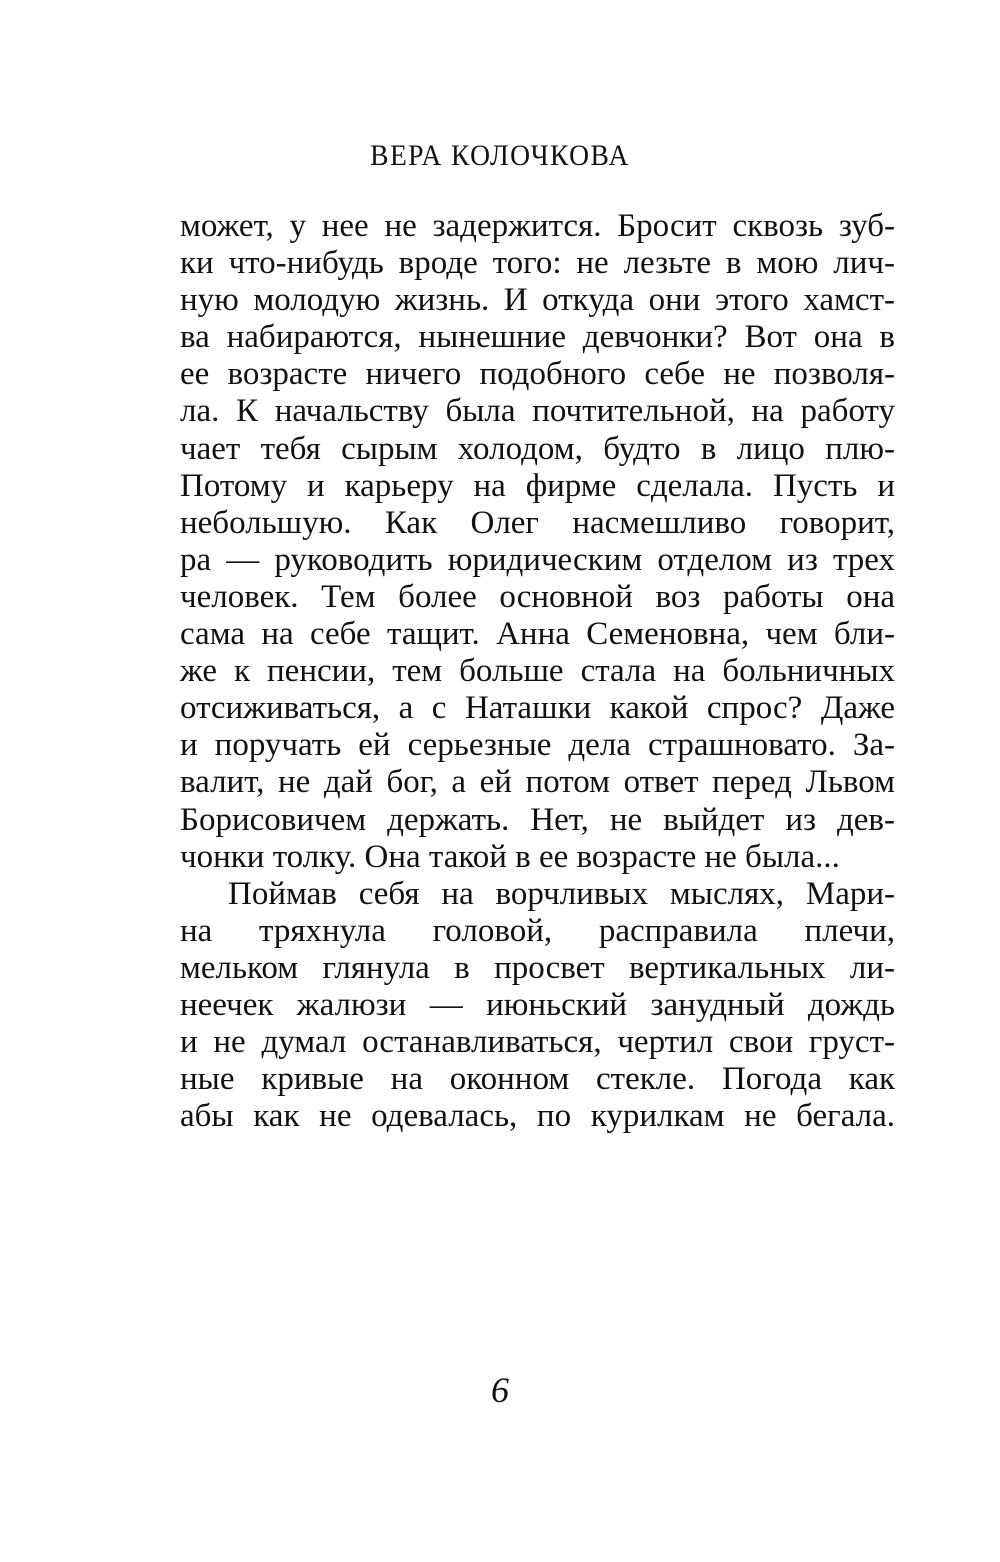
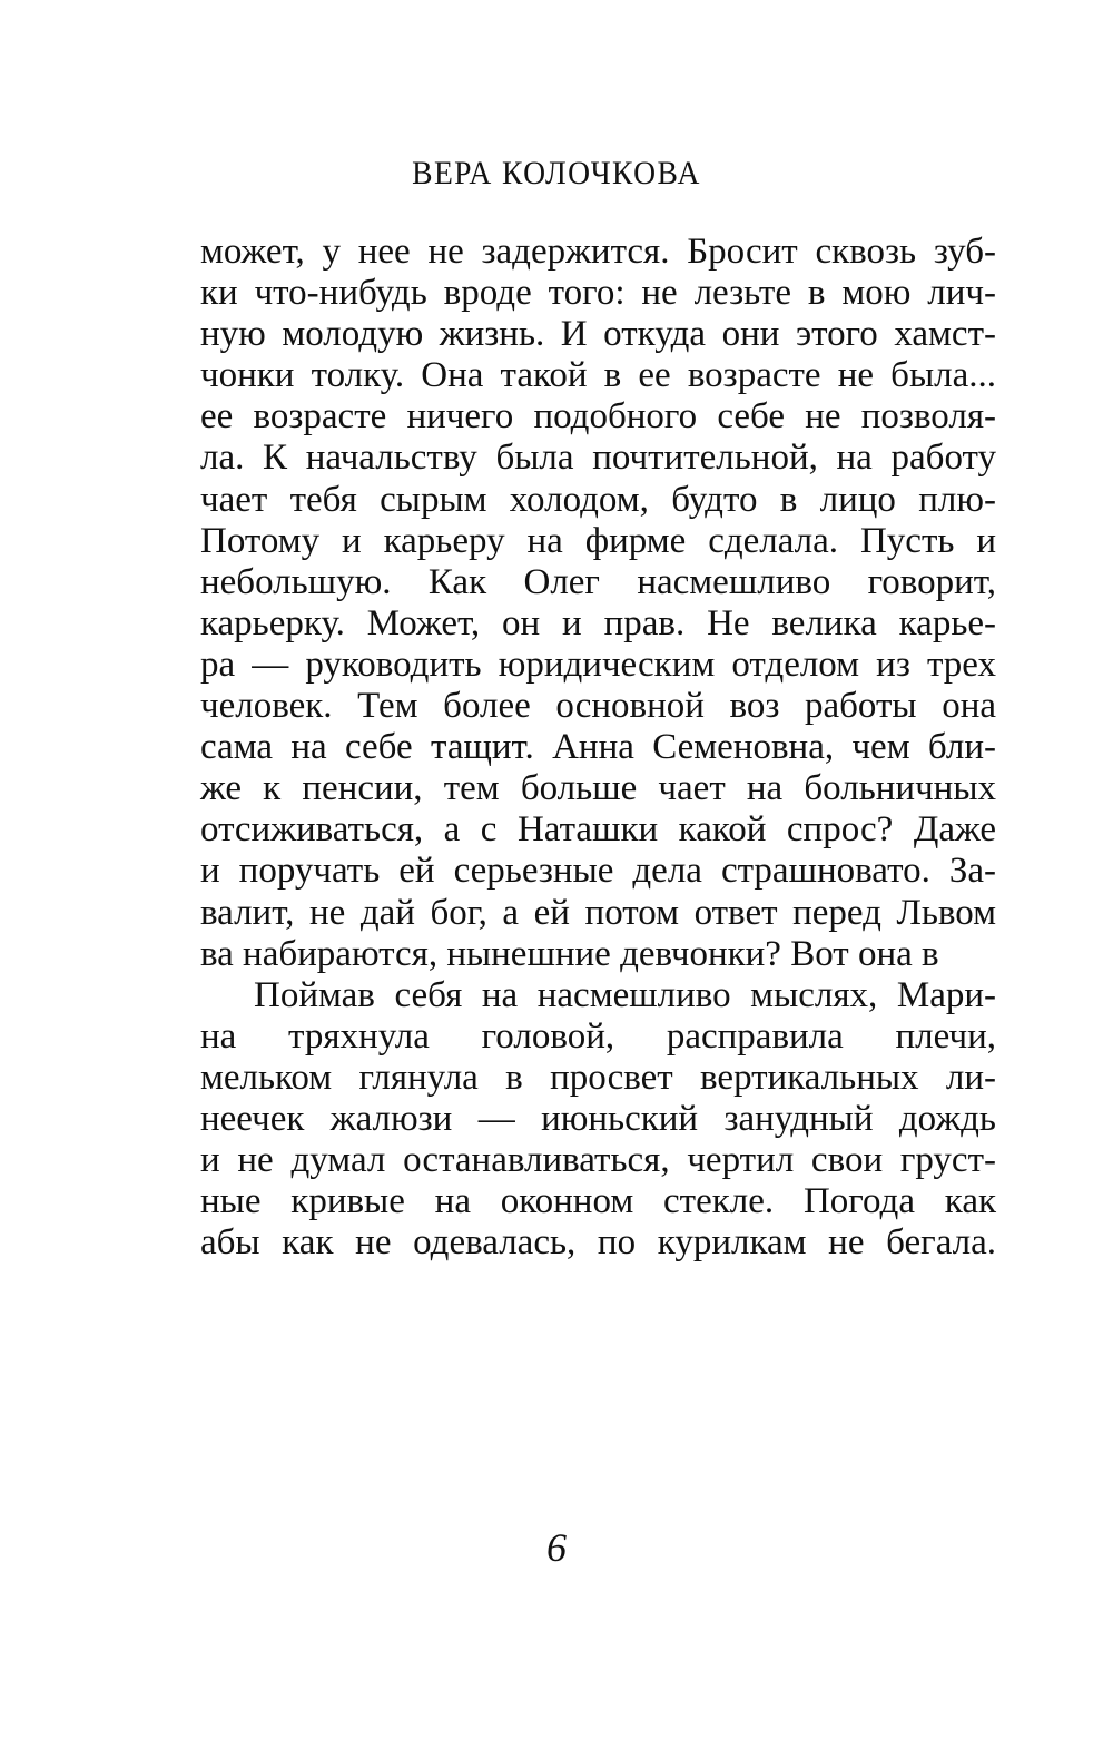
  ВЕРА КОЛОЧКОВА
  может, у нее не задержится. Бросит сквозь зуб-
  ки что-нибудь вроде того: не лезьте в мою лич-
  ную молодую жизнь. И откуда они этого хамст-
- ва набираются, нынешние девчонки? Вот она в
+ чонки толку. Она такой в ее возрасте не была...
  ее возрасте ничего подобного себе не позволя-
  ла. К начальству была почтительной, на работу
  чает тебя сырым холодом, будто в лицо плю-
  Потому и карьеру на фирме сделала. Пусть и
  небольшую. Как Олег насмешливо говорит,
+ карьерку. Может, он и прав. Не велика карье-
  ра — руководить юридическим отделом из трех
  человек. Тем более основной воз работы она
  сама на себе тащит. Анна Семеновна, чем бли-
- же к пенсии, тем больше стала на больничных
+ же к пенсии, тем больше чает на больничных
  отсиживаться, а с Наташки какой спрос? Даже
  и поручать ей серьезные дела страшновато. За-
  валит, не дай бог, а ей потом ответ перед Львом
- Борисовичем держать. Нет, не выйдет из дев-
- чонки толку. Она такой в ее возрасте не была...
+ ва набираются, нынешние девчонки? Вот она в
- Поймав себя на ворчливых мыслях, Мари-
+ Поймав себя на насмешливо мыслях, Мари-
  на тряхнула головой, расправила плечи,
  мельком глянула в просвет вертикальных ли-
  неечек жалюзи — июньский занудный дождь
  и не думал останавливаться, чертил свои груст-
  ные кривые на оконном стекле. Погода как
  абы как не одевалась, по курилкам не бегала.
  6
